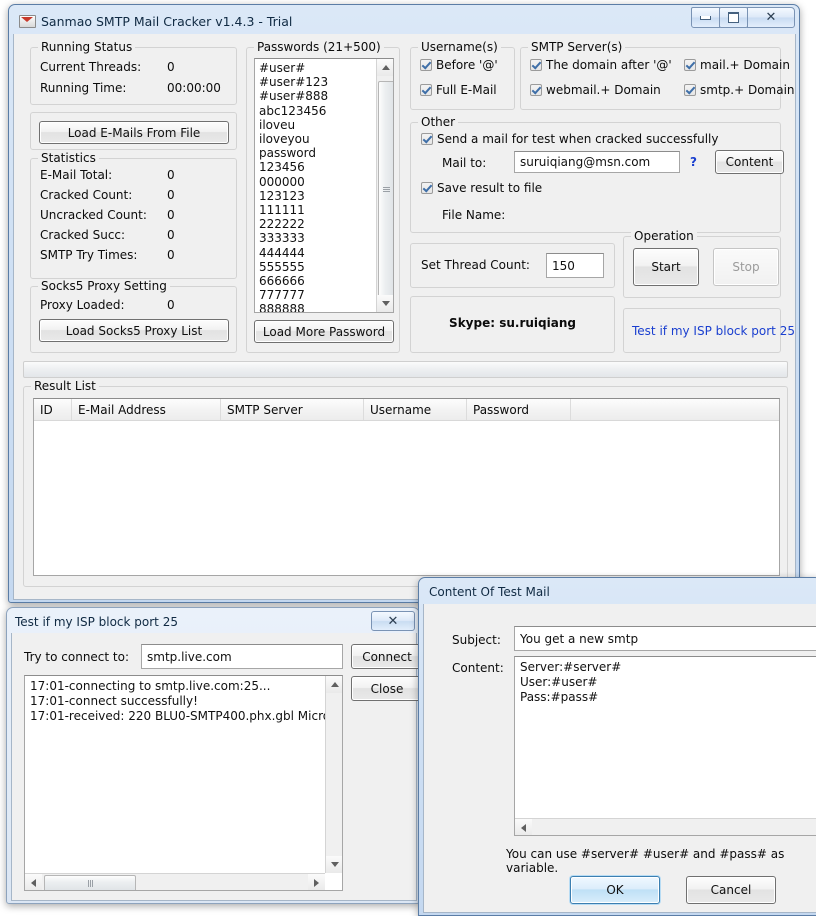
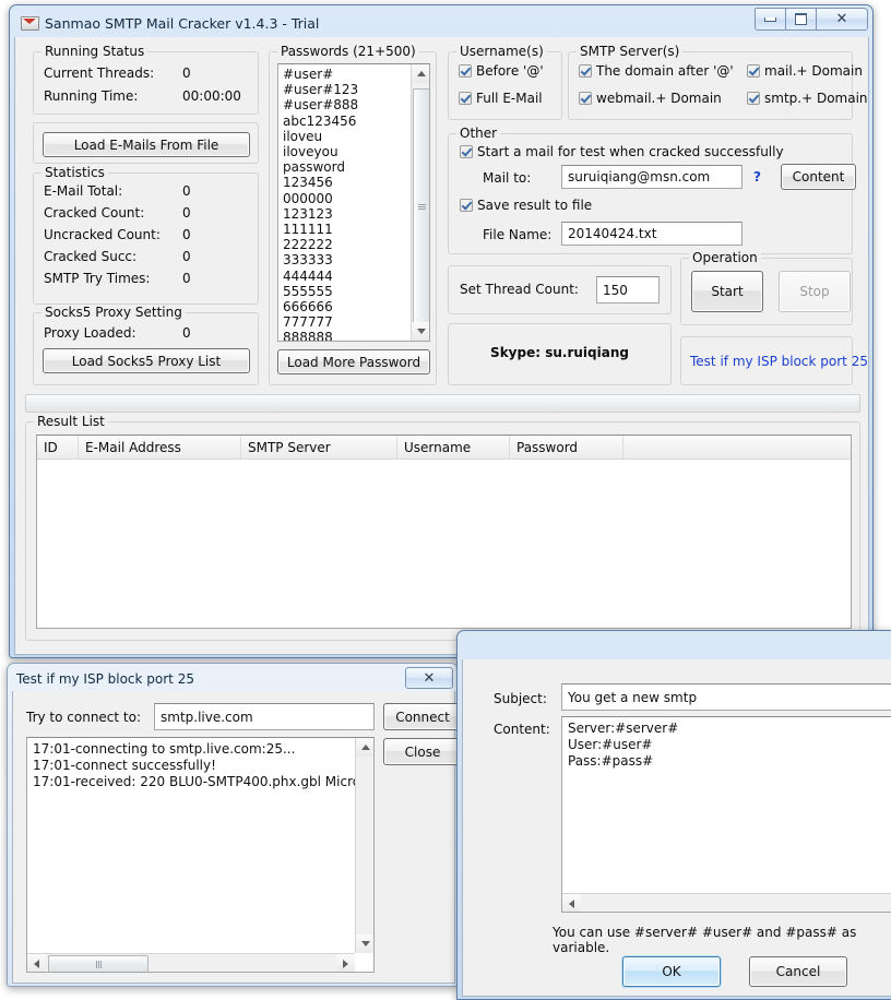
  Sanmao SMTP Mail Cracker v1.4.3 - Trial
  ✕
  Running Status
  Current Threads:
  0
  Running Time:
  00:00:00
  Load E-Mails From File
  Statistics
  E-Mail Total:
  0
  Cracked Count:
  0
  Uncracked Count:
  0
  Cracked Succ:
  0
  SMTP Try Times:
  0
  Socks5 Proxy Setting
  Proxy Loaded:
  0
  Load Socks5 Proxy List
  Passwords (21+500)
  #user#
  #user#123
  #user#888
  abc123456
  iloveu
  iloveyou
  password
  123456
  000000
  123123
  111111
  222222
  333333
  444444
  555555
  666666
  777777
  888888
  Load More Password
  Username(s)
  Before '@'
  Full E-Mail
  SMTP Server(s)
  The domain after '@'
  mail.+ Domain
  webmail.+ Domain
  smtp.+ Domain
  Other
- Send a mail for test when cracked successfully
+ Start a mail for test when cracked successfully
  Mail to:
  suruiqiang@msn.com
  ?
  Content
  Save result to file
  File Name:
+ 20140424.txt
  Set Thread Count:
  150
  Skype: su.ruiqiang
  Operation
  Start
  Stop
  Test if my ISP block port 25
  Result List
  ID
  E-Mail Address
  SMTP Server
  Username
  Password
  Test if my ISP block port 25
  ✕
  Try to connect to:
  smtp.live.com
  Connect
  Close
  17:01-connecting to smtp.live.com:25...
  17:01-connect successfully!
  17:01-received: 220 BLU0-SMTP400.phx.gbl Micr
- Content Of Test Mail
  Subject:
  You get a new smtp
  Content:
  Server:#server#
  User:#user#
  Pass:#pass#
  You can use #server# #user# and #pass# as variable.
  OK
  Cancel
